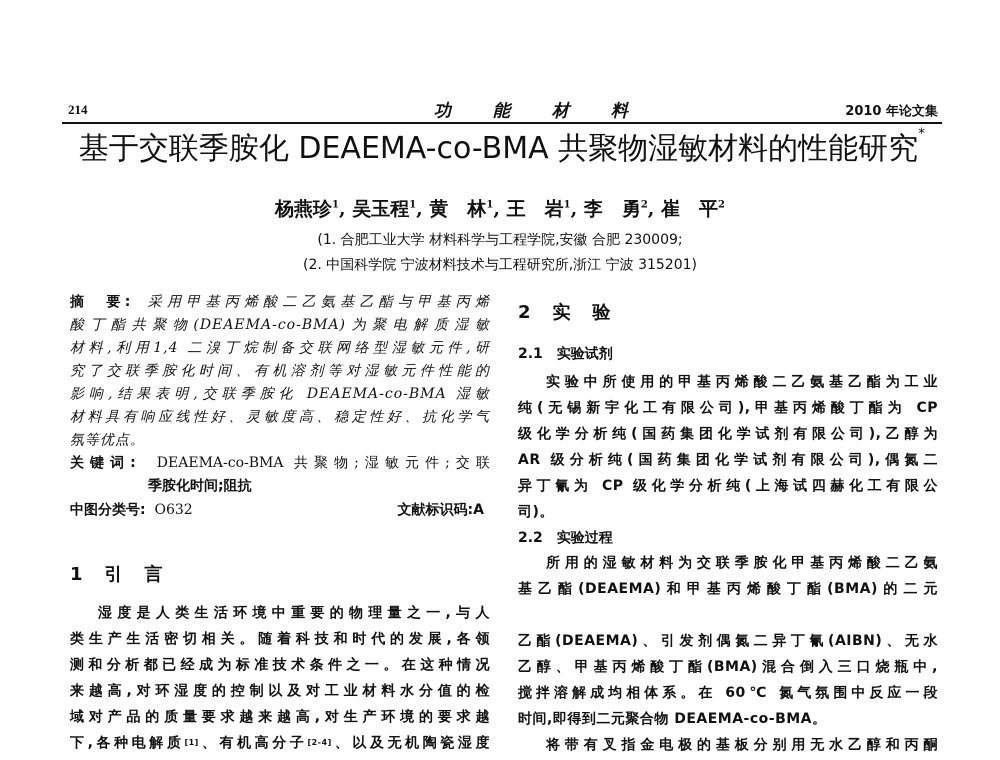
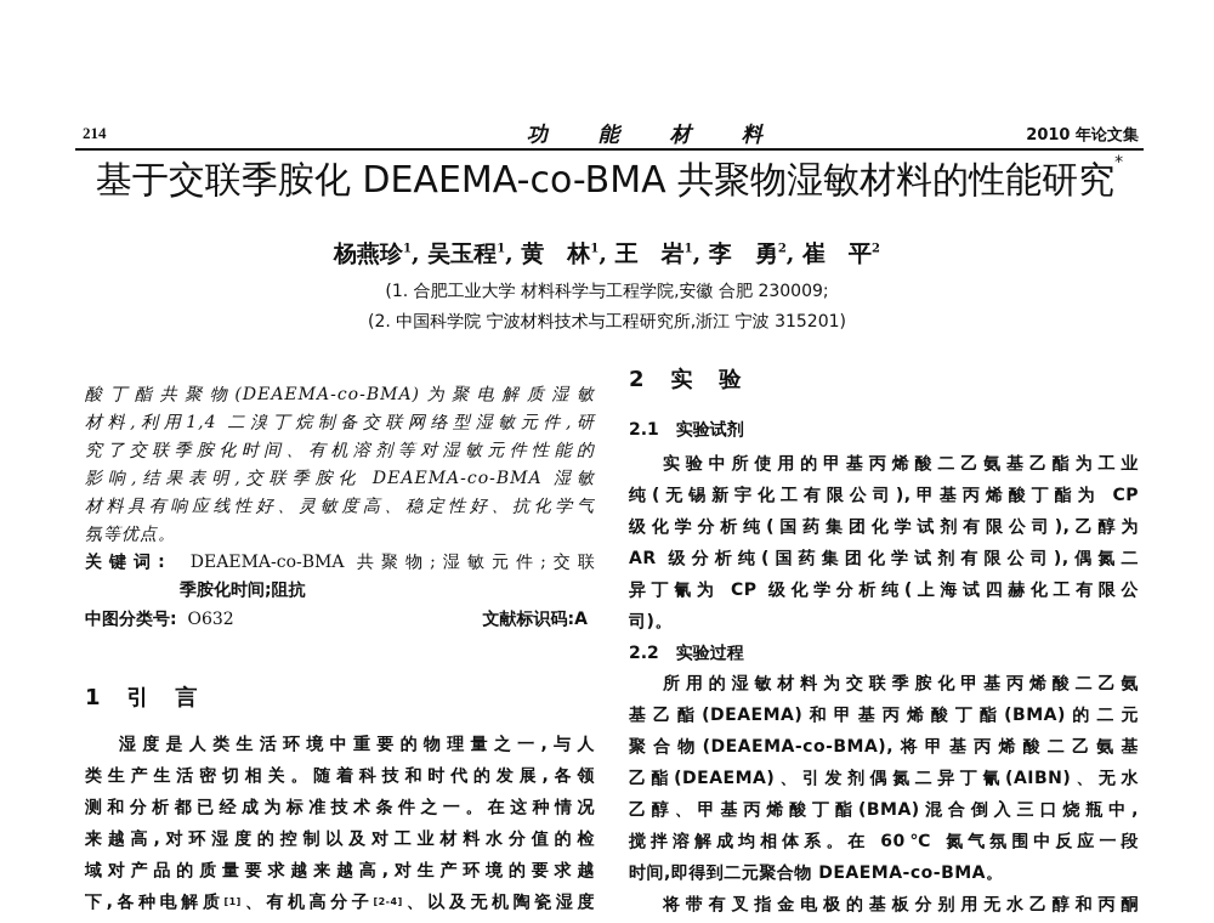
  214
  功能材料
  2010 年论文集
  基于交联季胺化 DEAEMA-co-BMA 共聚物湿敏材料的性能研究*
  杨燕珍1, 吴玉程1, 黄 林1, 王 岩1, 李 勇2, 崔 平2
  (1. 合肥工业大学 材料科学与工程学院,安徽 合肥 230009;
  (2. 中国科学院 宁波材料技术与工程研究所,浙江 宁波 315201)
- 摘 要: 采用甲基丙烯酸二乙氨基乙酯与甲基丙烯
  酸丁酯共聚物(DEAEMA-co-BMA)为聚电解质湿敏
  材料,利用1,4 二溴丁烷制备交联网络型湿敏元件,研
  究了交联季胺化时间、有机溶剂等对湿敏元件性能的
  影响,结果表明,交联季胺化 DEAEMA-co-BMA 湿敏
  材料具有响应线性好、灵敏度高、稳定性好、抗化学气
  氛等优点。
  关键词: DEAEMA-co-BMA 共聚物;湿敏元件;交联
  季胺化时间;阻抗
  中图分类号: O632
  文献标识码:A
  1 引 言
  湿度是人类生活环境中重要的物理量之一,与人
  类生产生活密切相关。随着科技和时代的发展,各领
  测和分析都已经成为标准技术条件之一。在这种情况
  来越高,对环湿度的控制以及对工业材料水分值的检
  域对产品的质量要求越来越高,对生产环境的要求越
  下,各种电解质[1]、有机高分子[2-4]、以及无机陶瓷湿度
  2 实 验
  2.1 实验试剂
  实验中所使用的甲基丙烯酸二乙氨基乙酯为工业
  纯(无锡新宇化工有限公司),甲基丙烯酸丁酯为 CP
  级化学分析纯(国药集团化学试剂有限公司),乙醇为
  AR 级分析纯(国药集团化学试剂有限公司),偶氮二
  异丁氰为 CP 级化学分析纯(上海试四赫化工有限公
  司)。
  2.2 实验过程
  所用的湿敏材料为交联季胺化甲基丙烯酸二乙氨
  基乙酯(DEAEMA)和甲基丙烯酸丁酯(BMA)的二元
+ 聚合物(DEAEMA-co-BMA),将甲基丙烯酸二乙氨基
  乙酯(DEAEMA)、引发剂偶氮二异丁氰(AIBN)、无水
  乙醇、甲基丙烯酸丁酯(BMA)混合倒入三口烧瓶中,
  搅拌溶解成均相体系。在 60℃ 氮气氛围中反应一段
  时间,即得到二元聚合物 DEAEMA-co-BMA。
  将带有叉指金电极的基板分别用无水乙醇和丙酮
